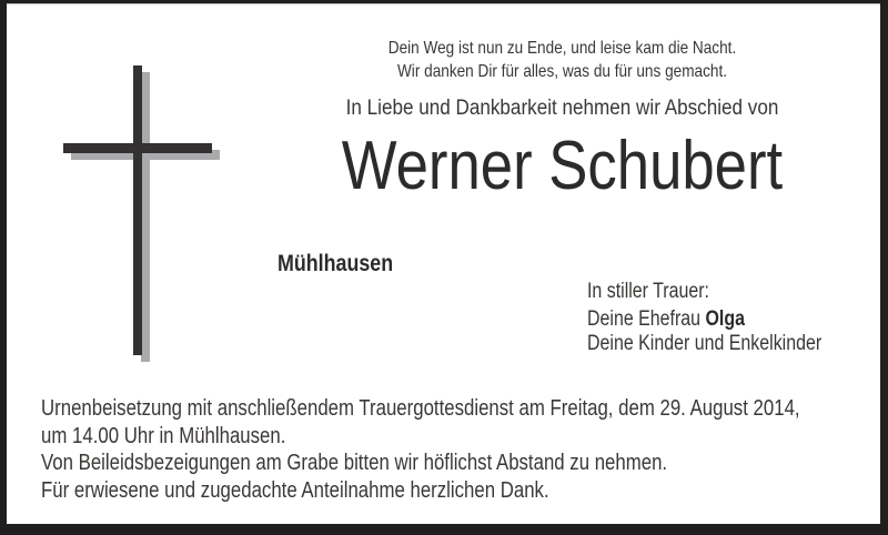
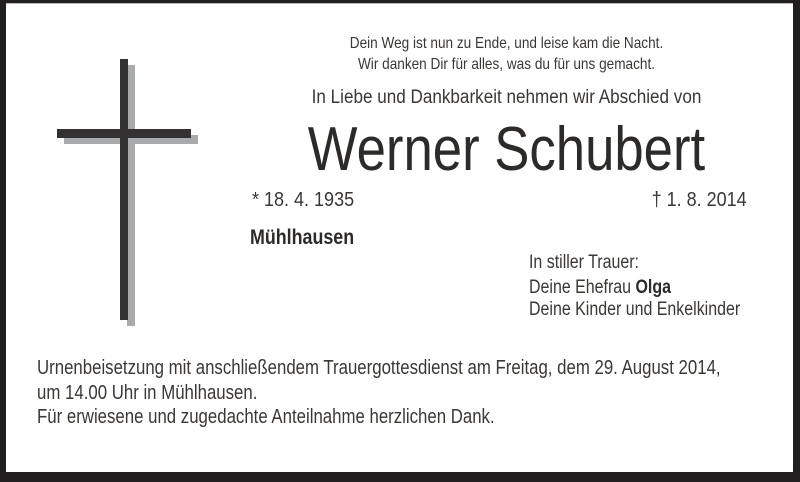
  Dein Weg ist nun zu Ende, und leise kam die Nacht.
  Wir danken Dir für alles, was du für uns gemacht.
  In Liebe und Dankbarkeit nehmen wir Abschied von
  Werner Schubert
+ * 18. 4. 1935
+ † 1. 8. 2014
  Mühlhausen
  In stiller Trauer:
  Deine Ehefrau Olga
  Deine Kinder und Enkelkinder
  Urnenbeisetzung mit anschließendem Trauergottesdienst am Freitag, dem 29. August 2014,
  um 14.00 Uhr in Mühlhausen.
- Von Beileidsbezeigungen am Grabe bitten wir höflichst Abstand zu nehmen.
  Für erwiesene und zugedachte Anteilnahme herzlichen Dank.
